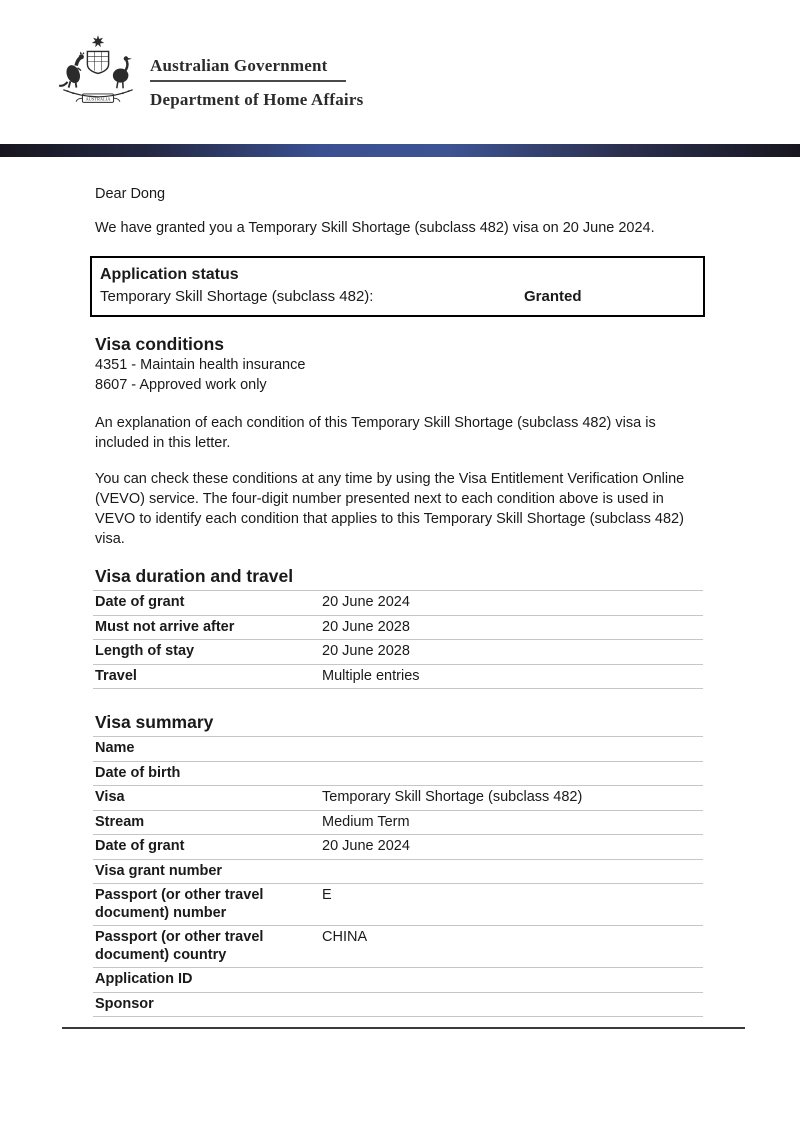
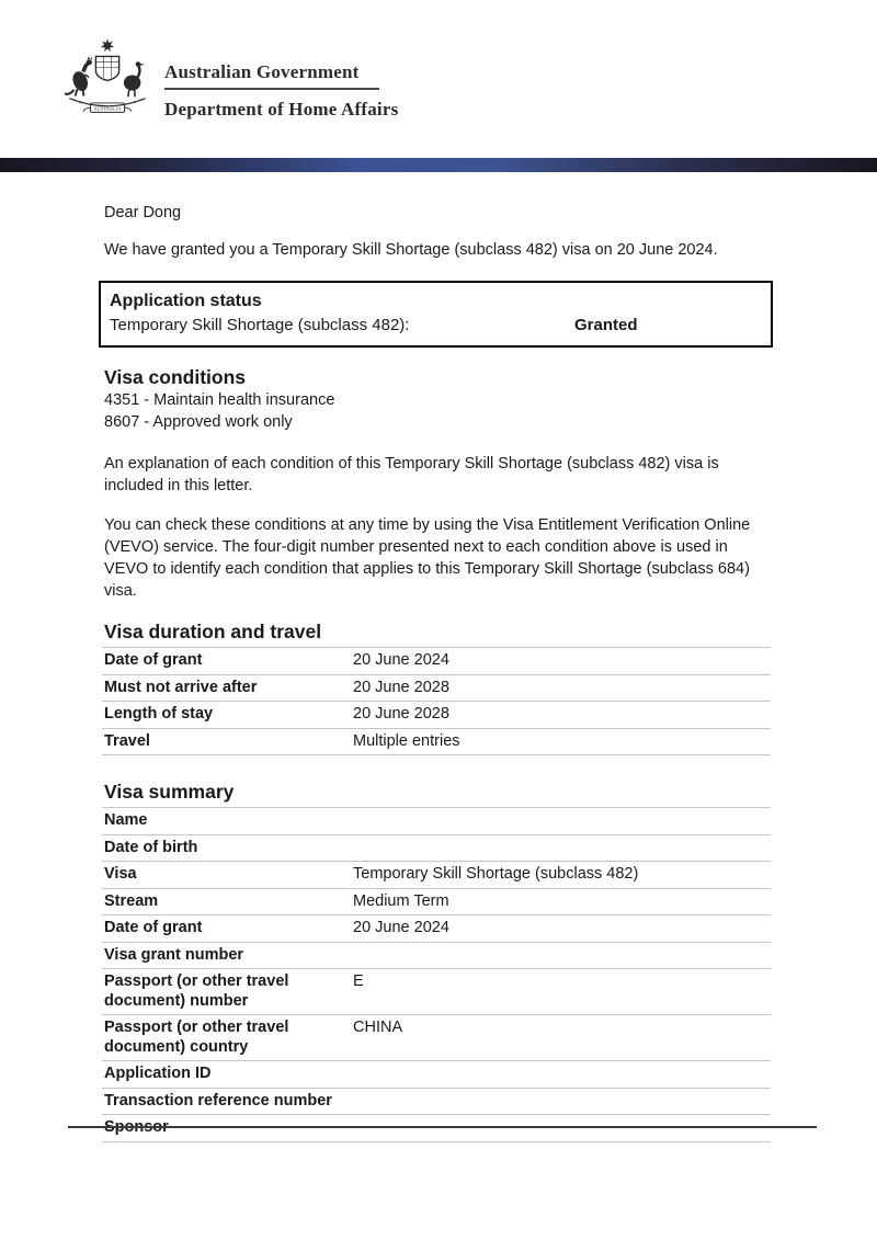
  Australian Government
  Department of Home Affairs
  Dear Dong
  We have granted you a Temporary Skill Shortage (subclass 482) visa on 20 June 2024.
  Application status
  Temporary Skill Shortage (subclass 482):
  Granted
  Visa conditions
  4351 - Maintain health insurance
  8607 - Approved work only
  An explanation of each condition of this Temporary Skill Shortage (subclass 482) visa is included in this letter.
- You can check these conditions at any time by using the Visa Entitlement Verification Online (VEVO) service. The four-digit number presented next to each condition above is used in VEVO to identify each condition that applies to this Temporary Skill Shortage (subclass 482) visa.
+ You can check these conditions at any time by using the Visa Entitlement Verification Online (VEVO) service. The four-digit number presented next to each condition above is used in VEVO to identify each condition that applies to this Temporary Skill Shortage (subclass 684) visa.
  Visa duration and travel
  Date of grant
  20 June 2024
  Must not arrive after
  20 June 2028
  Length of stay
  20 June 2028
  Travel
  Multiple entries
  Visa summary
  Name
  Date of birth
  Visa
  Temporary Skill Shortage (subclass 482)
  Stream
  Medium Term
  Date of grant
  20 June 2024
  Visa grant number
  Passport (or other travel document) number
  E
  Passport (or other travel document) country
  CHINA
  Application ID
+ Transaction reference number
  Sponsor
